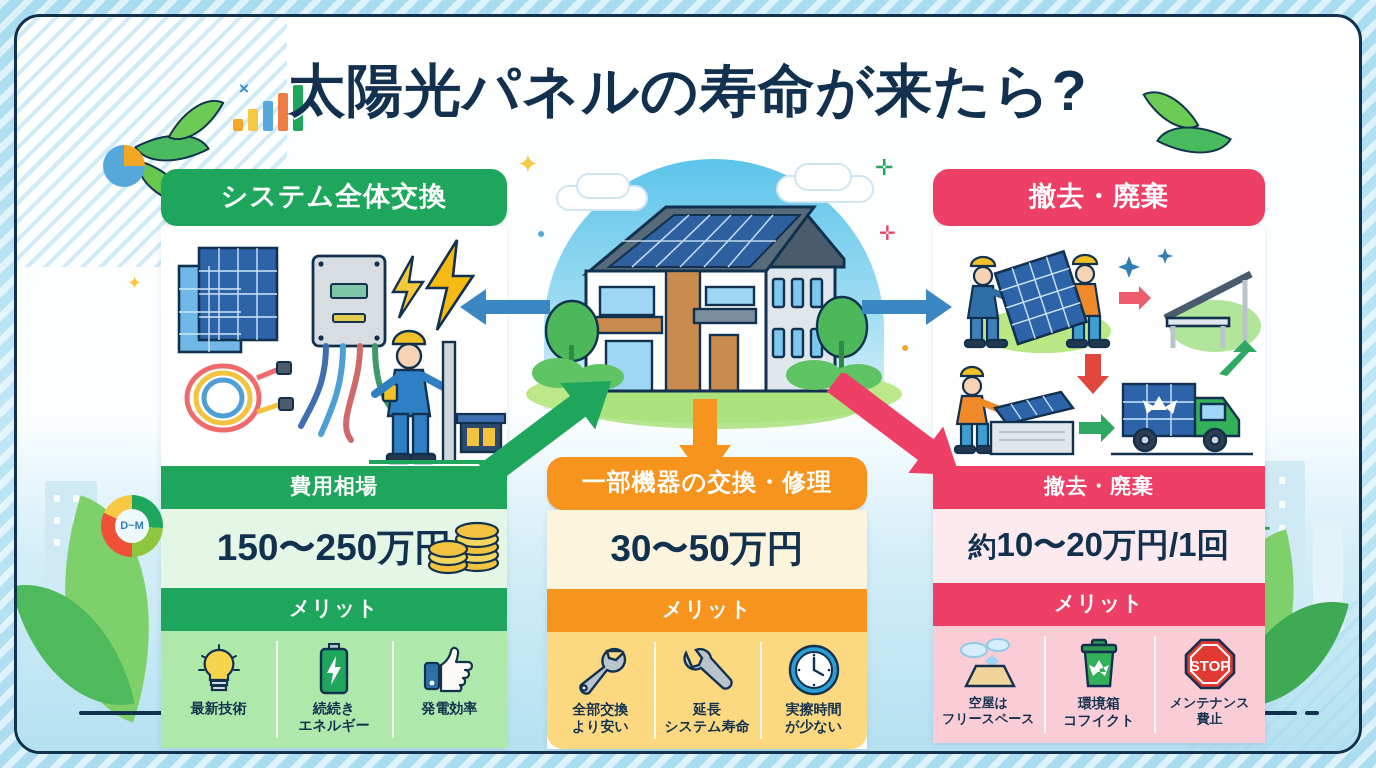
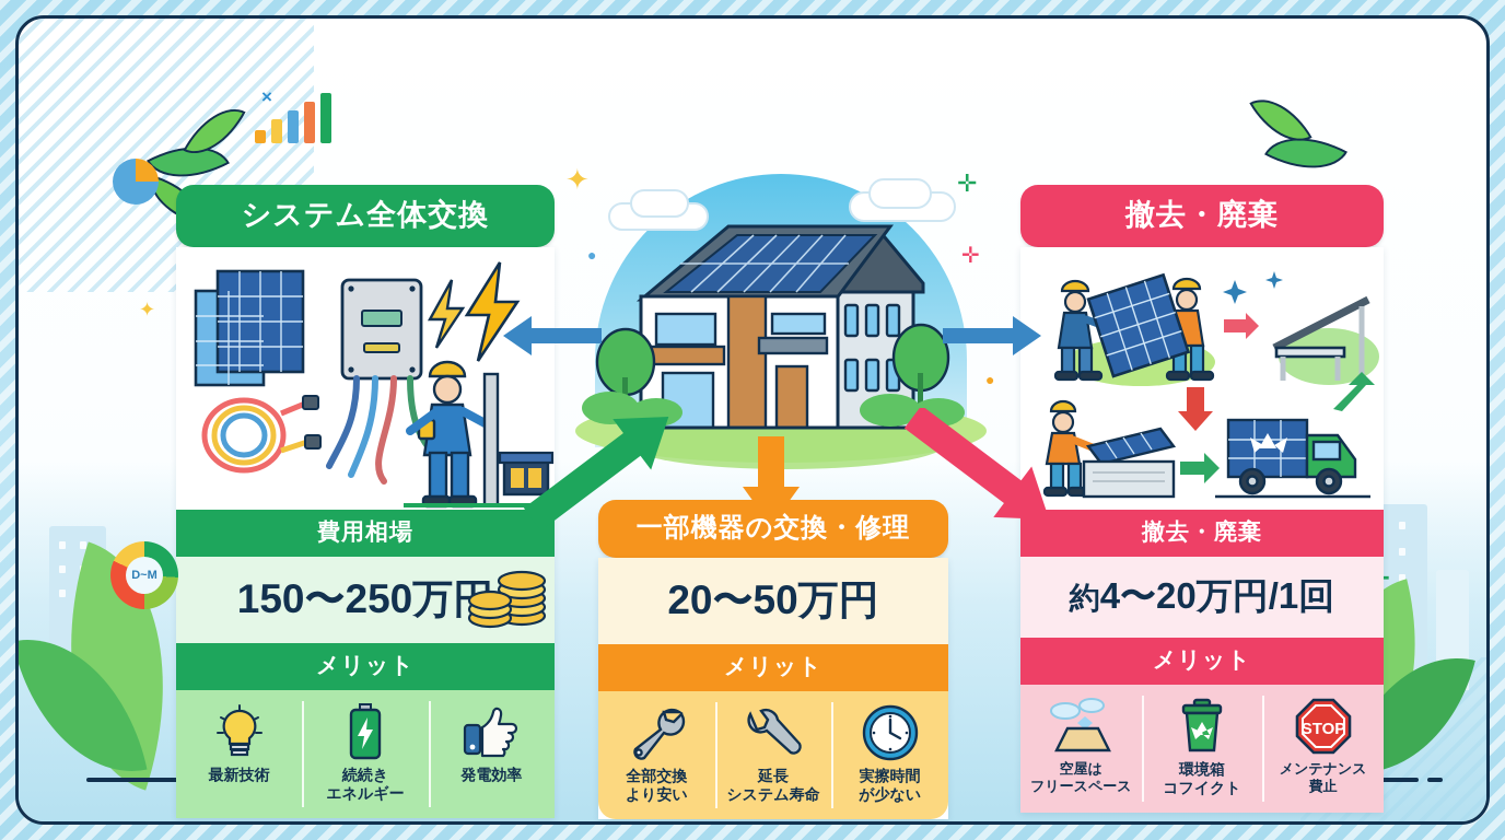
- 太陽光パネルの寿命が来たら?
  ×
  D~M
  ✦
  ✛
  ✛
  ✦
  ●
  ●
  システム全体交換
  費用相場
  150〜250万
  メリット
  最新技術
  続続き
  エネルギー
  発電効率
  一部機器の交換・修理
- 30〜50万円
+ 20〜50万円
  メリット
  全部交換
  より安い
  延長
  システム寿命
  実擦時間
  が少ない
  撤去・廃棄
  撤去・廃棄
- 約10〜20万円/1回
+ 約4〜20万円/1回
  メリット
  空屋は
  フリースペース
  環境箱
  コフイクト
  STOP
  メンテナンス
  費止
